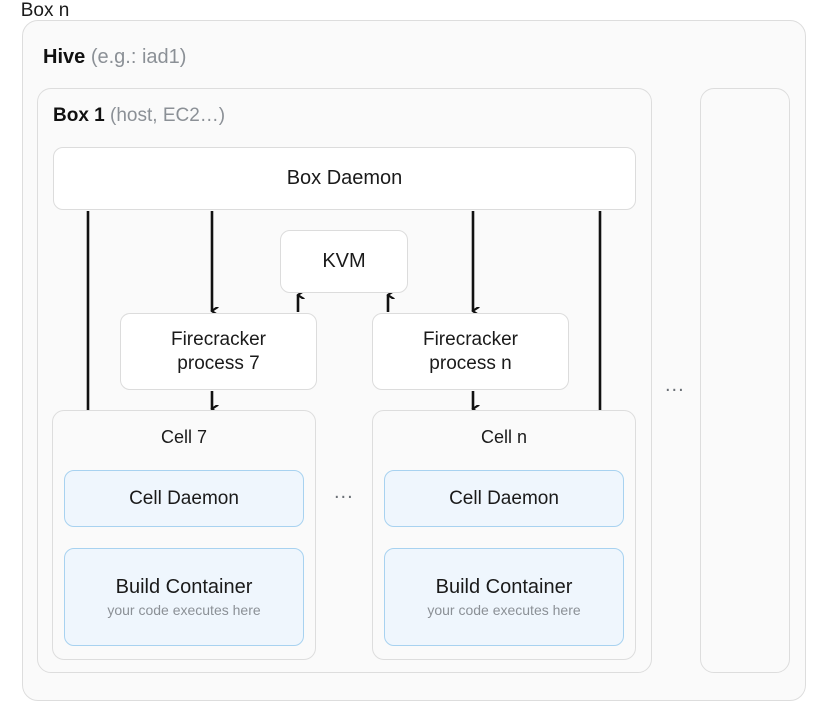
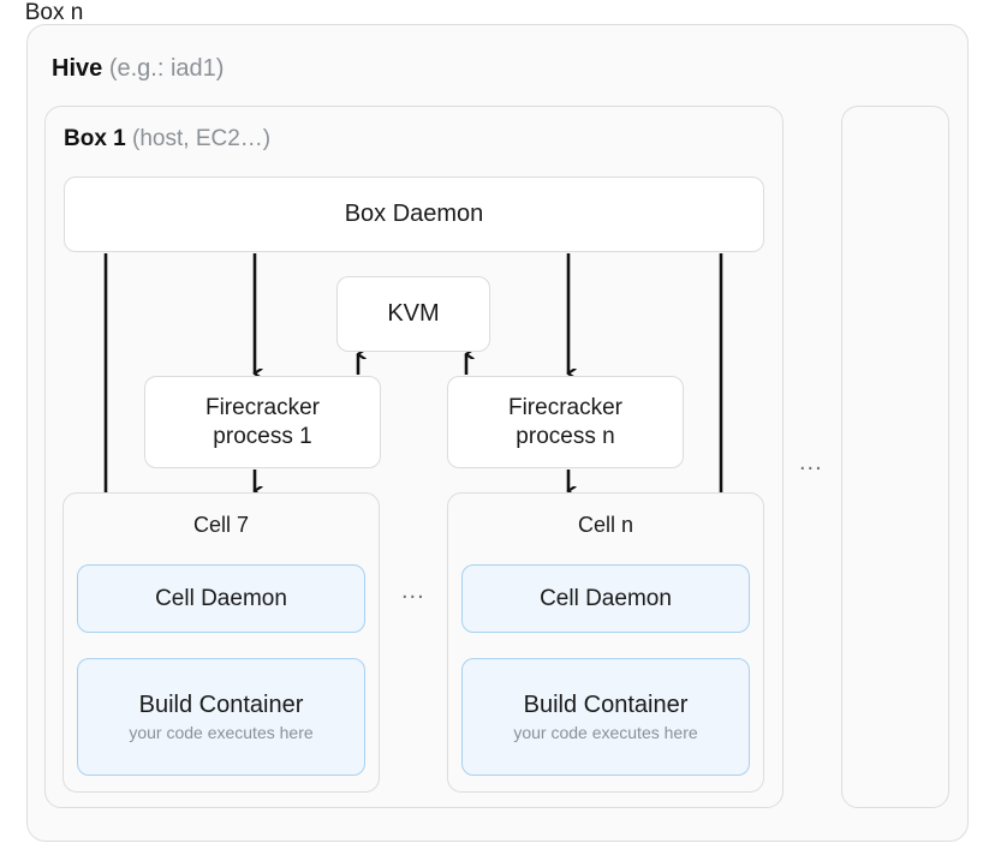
  Hive (e.g.: iad1)
  Box 1 (host, EC2…)
  Box n
  Box Daemon
  KVM
  Firecracker
- process 7
+ process 1
  Firecracker
  process n
  Cell 7
  Cell Daemon
  Build Container
  your code executes here
  Cell n
  Cell Daemon
  Build Container
  your code executes here
  ...
  ...
